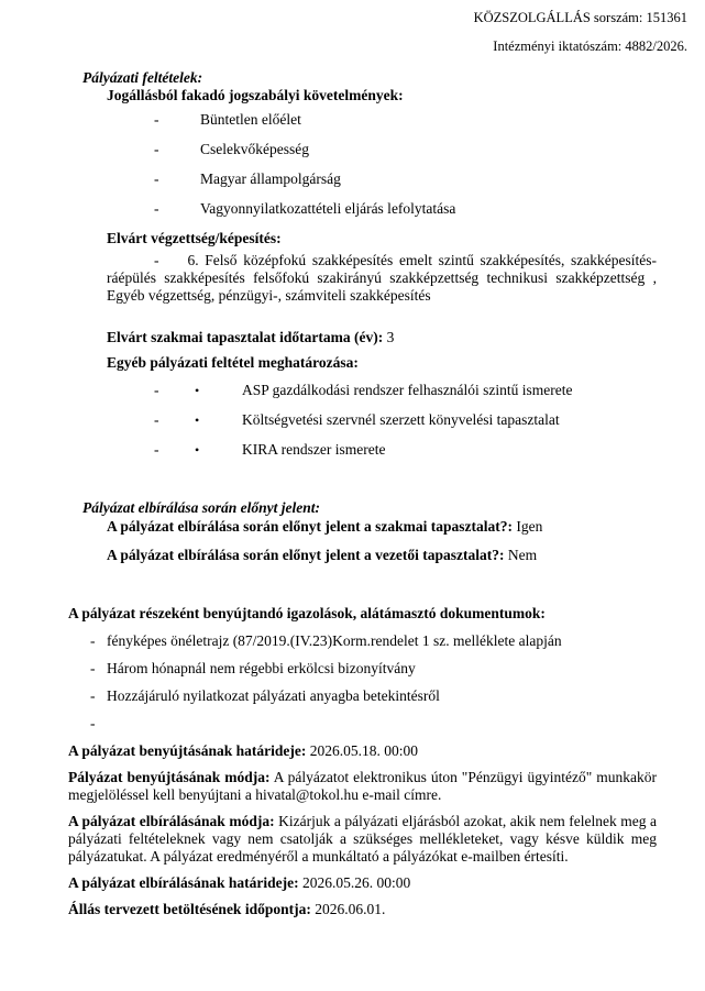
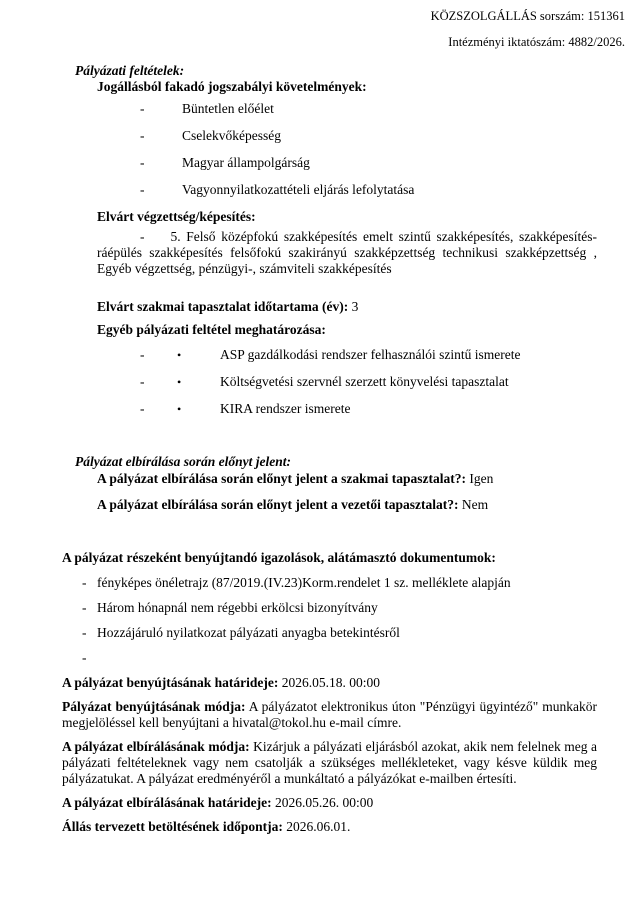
  KÖZSZOLGÁLLÁS sorszám: 151361
  Intézményi iktatószám: 4882/2026.
  Pályázati feltételek:
  Jogállásból fakadó jogszabályi követelmények:
  -
  Büntetlen előélet
  -
  Cselekvőképesség
  -
  Magyar állampolgárság
  -
  Vagyonnyilatkozattételi eljárás lefolytatása
  Elvárt végzettség/képesítés:
- - 6. Felső középfokú szakképesítés emelt szintű szakképesítés, szakképesítés-ráépülés szakképesítés felsőfokú szakirányú szakképzettség technikusi szakképzettség , Egyéb végzettség, pénzügyi-, számviteli szakképesítés
+ - 5. Felső középfokú szakképesítés emelt szintű szakképesítés, szakképesítés-ráépülés szakképesítés felsőfokú szakirányú szakképzettség technikusi szakképzettség , Egyéb végzettség, pénzügyi-, számviteli szakképesítés
  Elvárt szakmai tapasztalat időtartama (év): 3
  Egyéb pályázati feltétel meghatározása:
  -
  •
  ASP gazdálkodási rendszer felhasználói szintű ismerete
  -
  •
  Költségvetési szervnél szerzett könyvelési tapasztalat
  -
  •
  KIRA rendszer ismerete
  Pályázat elbírálása során előnyt jelent:
  A pályázat elbírálása során előnyt jelent a szakmai tapasztalat?: Igen
  A pályázat elbírálása során előnyt jelent a vezetői tapasztalat?: Nem
  A pályázat részeként benyújtandó igazolások, alátámasztó dokumentumok:
  -
  fényképes önéletrajz (87/2019.(IV.23)Korm.rendelet 1 sz. melléklete alapján
  -
  Három hónapnál nem régebbi erkölcsi bizonyítvány
  -
  Hozzájáruló nyilatkozat pályázati anyagba betekintésről
  -
  A pályázat benyújtásának határideje: 2026.05.18. 00:00
  Pályázat benyújtásának módja: A pályázatot elektronikus úton "Pénzügyi ügyintéző" munkakör megjelöléssel kell benyújtani a hivatal@tokol.hu e-mail címre.
  A pályázat elbírálásának módja: Kizárjuk a pályázati eljárásból azokat, akik nem felelnek meg a pályázati feltételeknek vagy nem csatolják a szükséges mellékleteket, vagy késve küldik meg pályázatukat. A pályázat eredményéről a munkáltató a pályázókat e-mailben értesíti.
  A pályázat elbírálásának határideje: 2026.05.26. 00:00
  Állás tervezett betöltésének időpontja: 2026.06.01.
